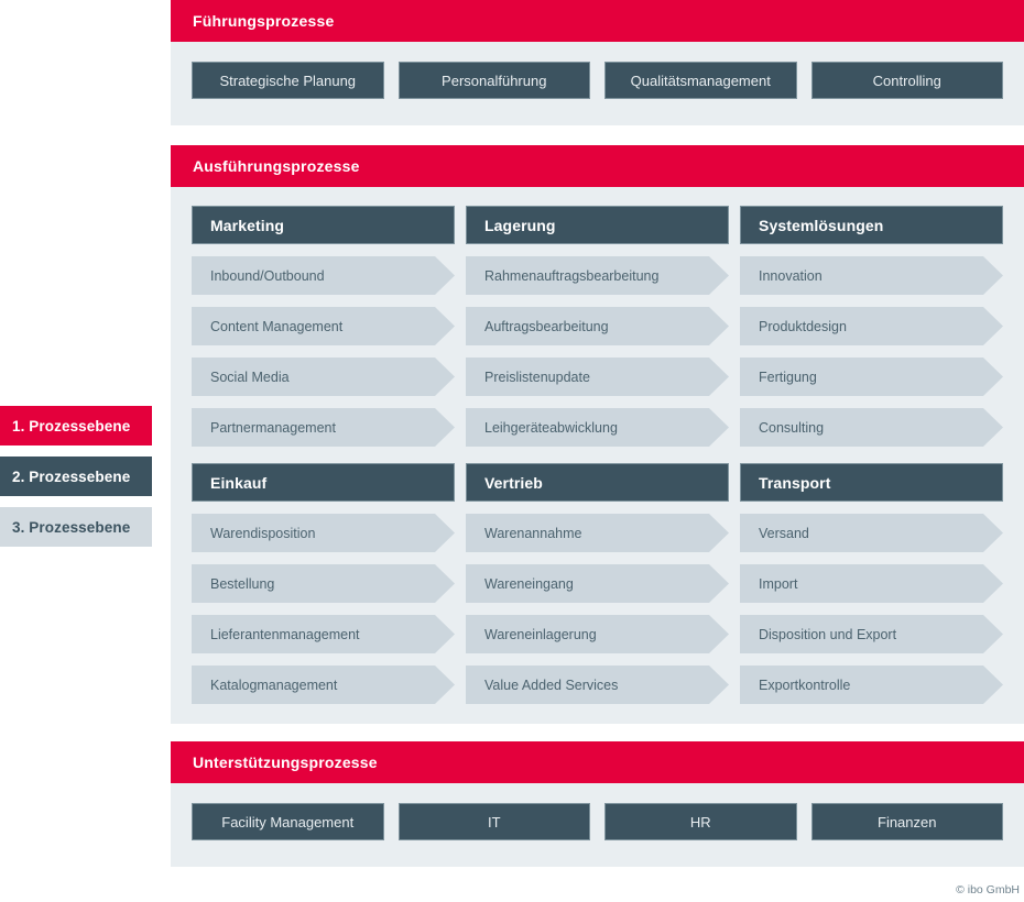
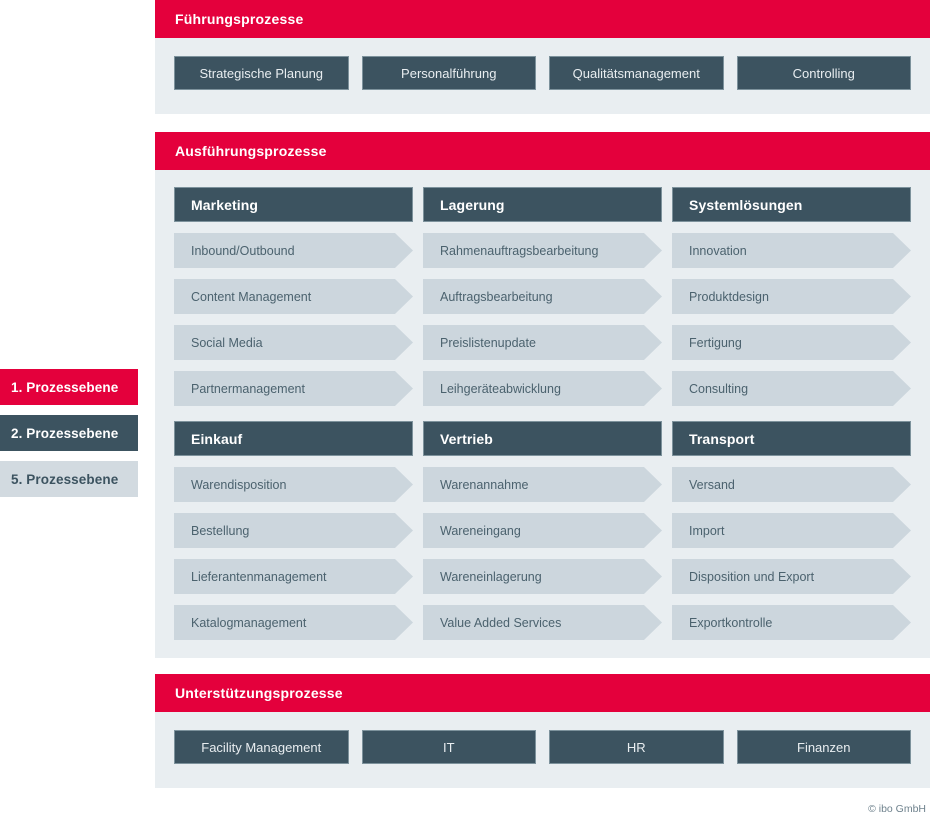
  1. Prozessebene
  2. Prozessebene
- 3. Prozessebene
+ 5. Prozessebene
  Führungsprozesse
  Strategische Planung
  Personalführung
  Qualitätsmanagement
  Controlling
  Ausführungsprozesse
  Marketing
  Inbound/Outbound
  Content Management
  Social Media
  Partnermanagement
  Lagerung
  Rahmenauftragsbearbeitung
  Auftragsbearbeitung
  Preislistenupdate
  Leihgeräteabwicklung
  Systemlösungen
  Innovation
  Produktdesign
  Fertigung
  Consulting
  Einkauf
  Warendisposition
  Bestellung
  Lieferantenmanagement
  Katalogmanagement
  Vertrieb
  Warenannahme
  Wareneingang
  Wareneinlagerung
  Value Added Services
  Transport
  Versand
  Import
  Disposition und Export
  Exportkontrolle
  Unterstützungsprozesse
  Facility Management
  IT
  HR
  Finanzen
  © ibo GmbH
